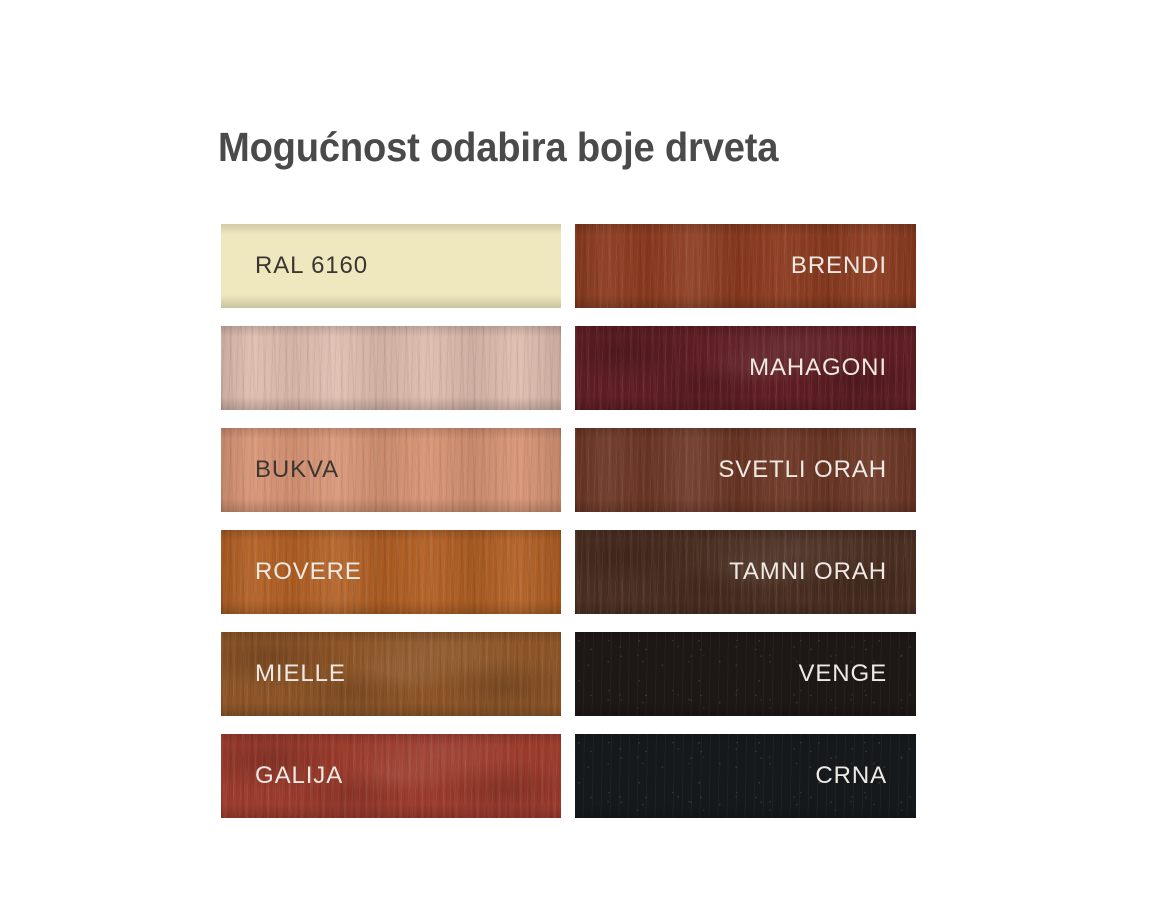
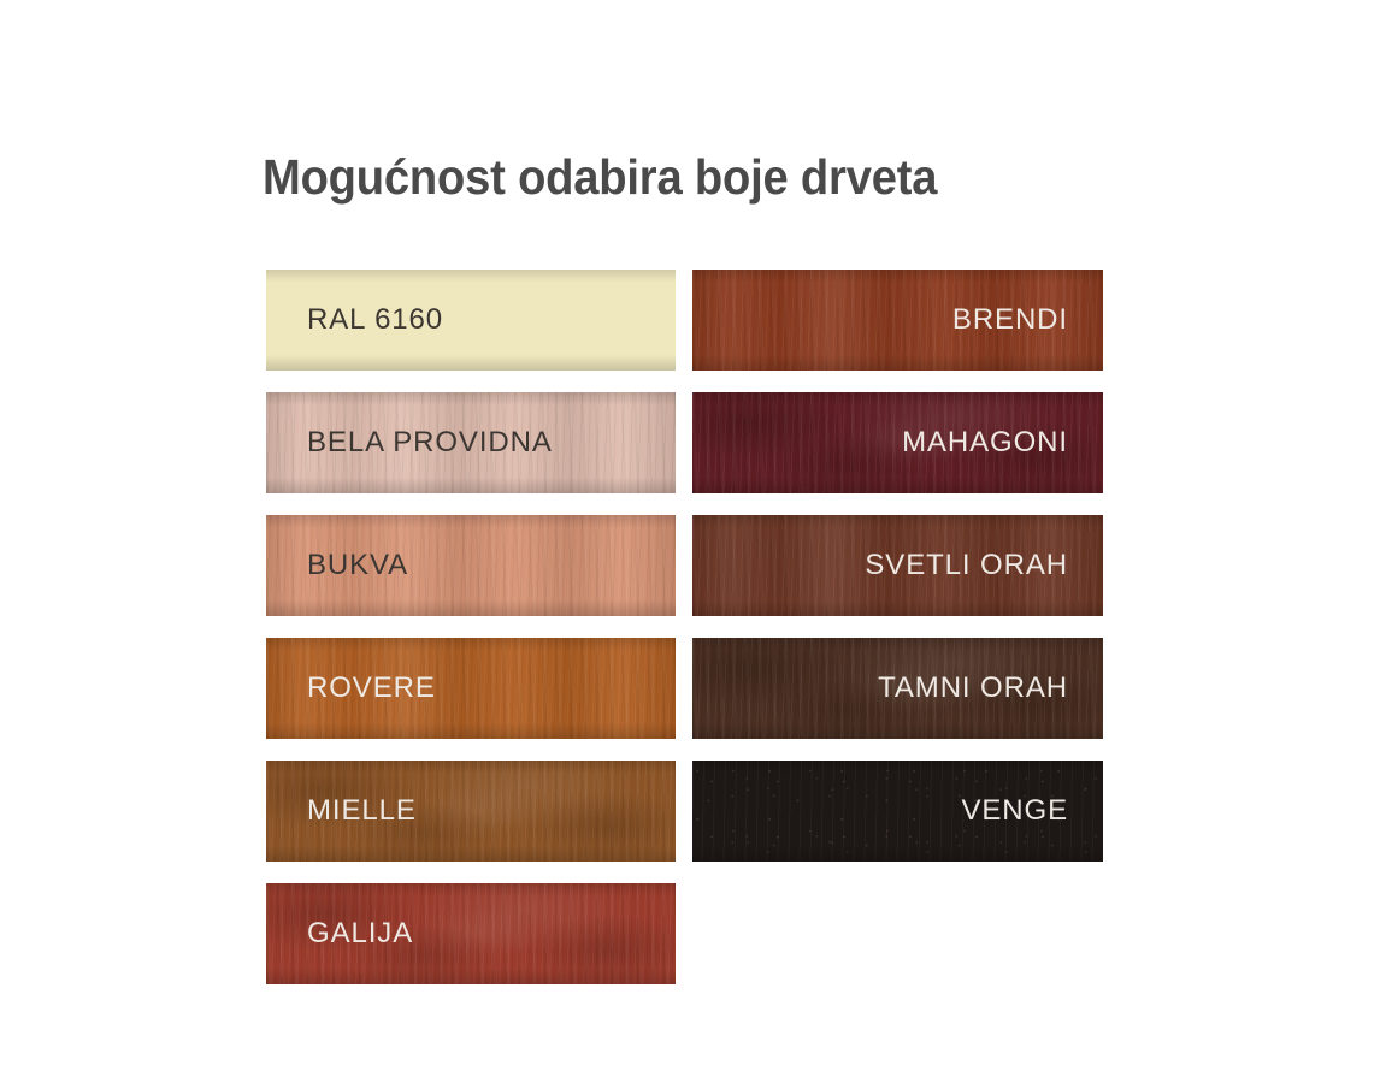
  Mogućnost odabira boje drveta
  RAL 6160
  BRENDI
+ BELA PROVIDNA
  MAHAGONI
  BUKVA
  SVETLI ORAH
  ROVERE
  TAMNI ORAH
  MIELLE
  VENGE
  GALIJA
- CRNA
